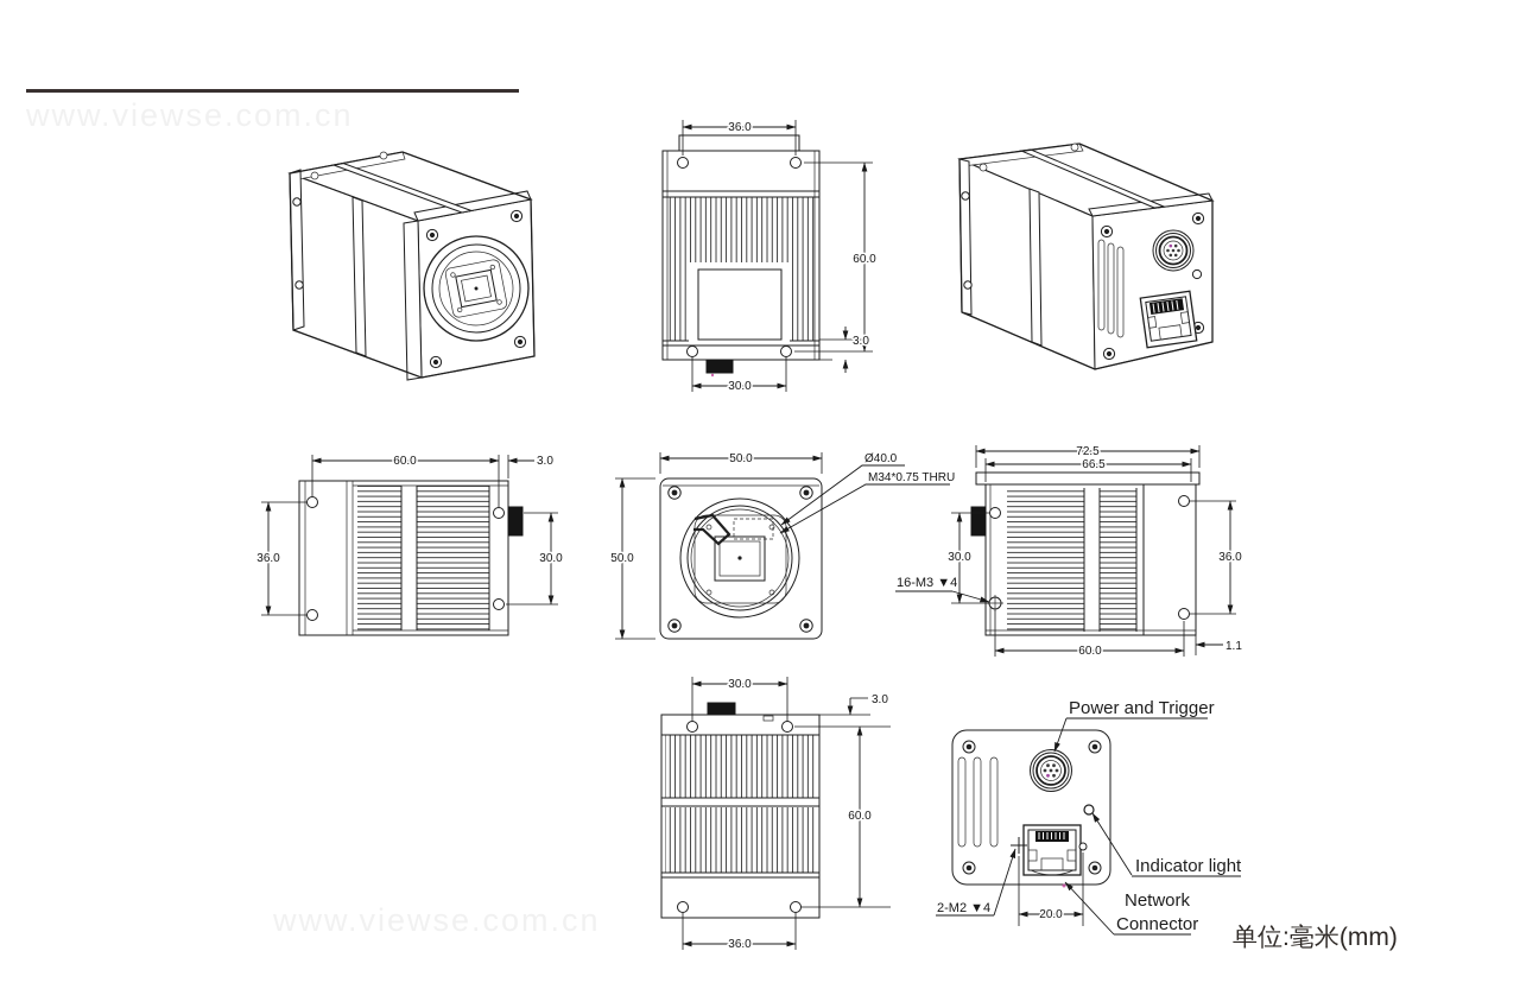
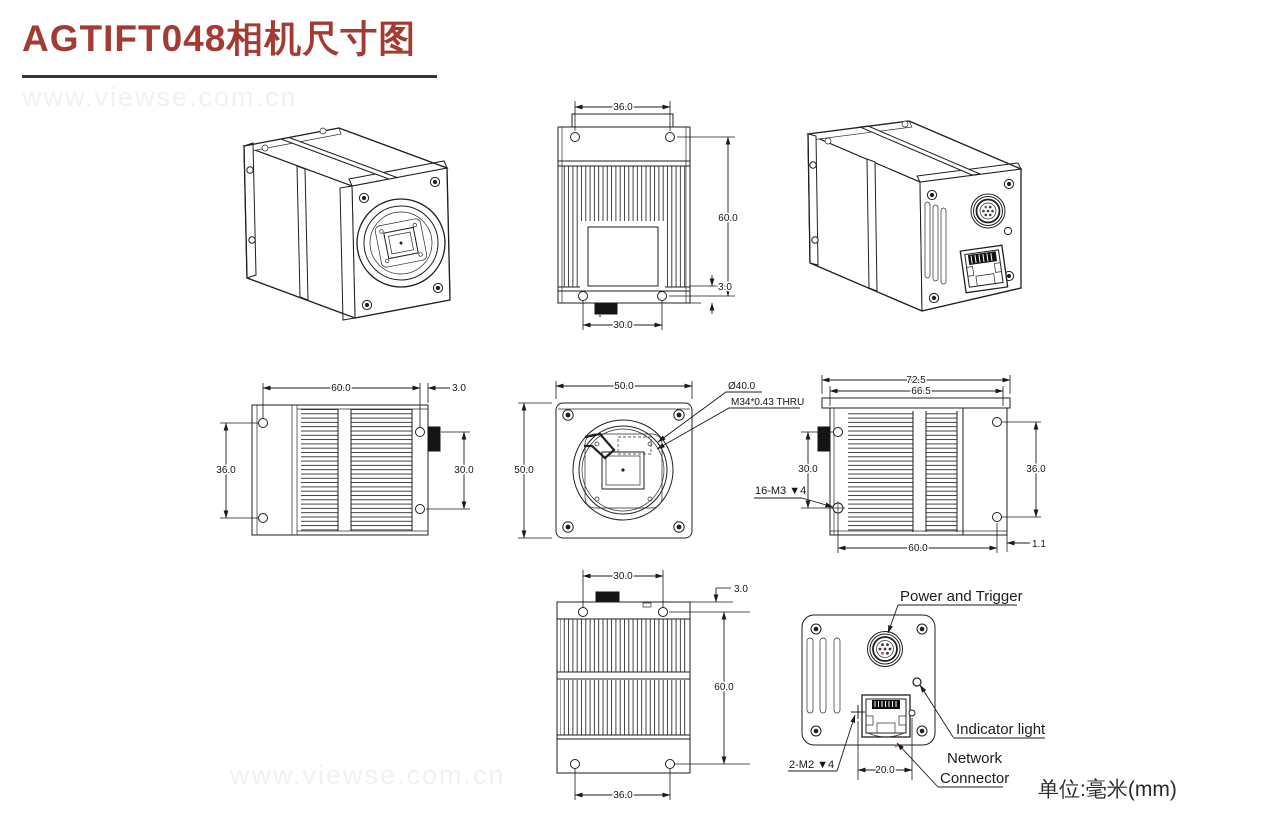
+ AGTIFT048相机尺寸图
  单位:毫米(mm)
  36.0
  60.0
  3.0
  30.0
  60.0
  3.0
  36.0
  30.0
  Ø40.0
- M34*0.75 THRU
+ M34*0.43 THRU
  50.0
  50.0
  72.5
  66.5
  30.0
  36.0
  60.0
  1.1
  16-M3 ▼4
  30.0
  3.0
  60.0
  36.0
  Power and Trigger
  Indicator light
  Network
  Connector
  2-M2 ▼4
  20.0
